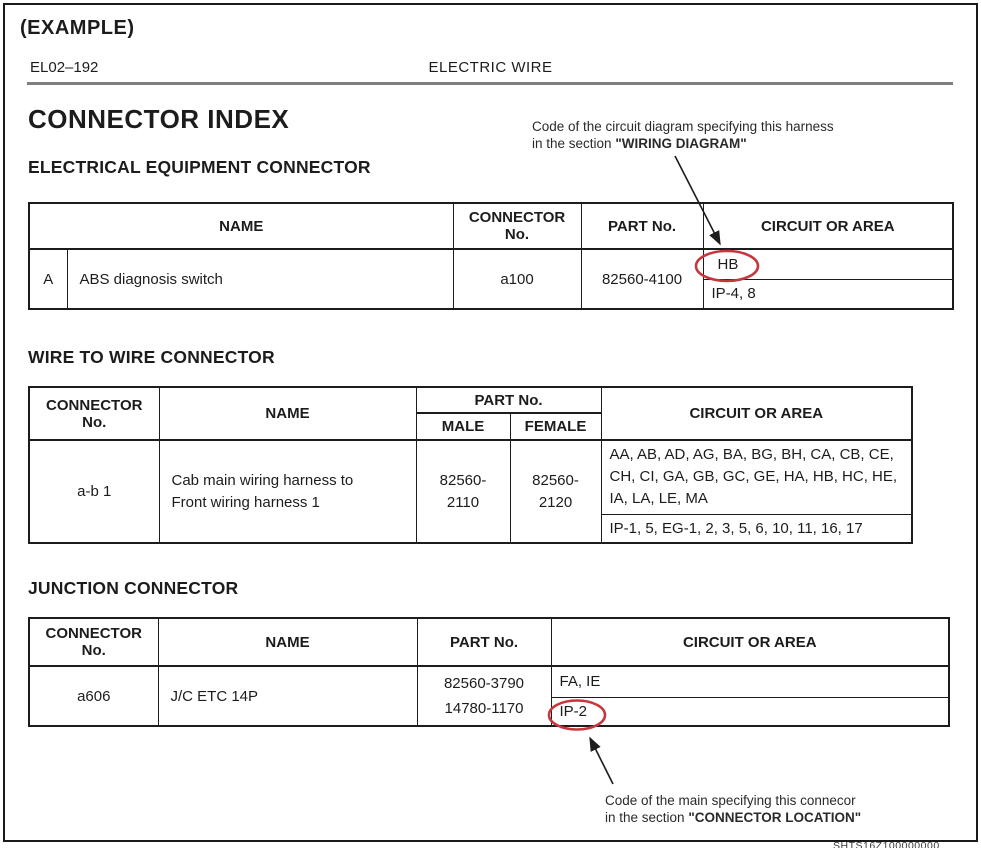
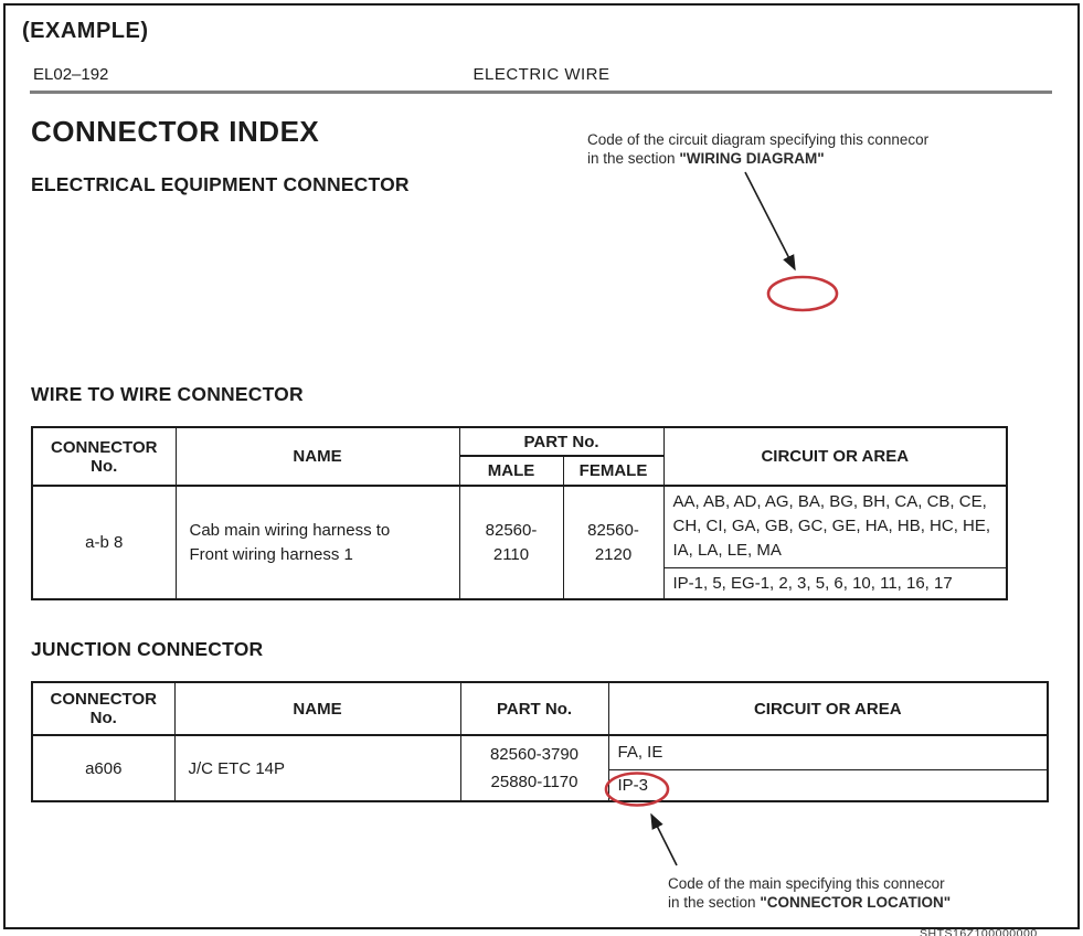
  (EXAMPLE)
  EL02–192
  ELECTRIC WIRE
  CONNECTOR INDEX
- Code of the circuit diagram specifying this harness
+ Code of the circuit diagram specifying this connecor
  in the section "WIRING DIAGRAM"
  ELECTRICAL EQUIPMENT CONNECTOR
- NAME	CONNECTOR No.	PART No.	CIRCUIT OR AREA
- A	ABS diagnosis switch	a100	82560-4100	HB
- IP-4, 8
  WIRE TO WIRE CONNECTOR
  CONNECTOR No.	NAME	PART No.	CIRCUIT OR AREA
  MALE	FEMALE
- a-b 1	Cab main wiring harness to Front wiring harness 1	82560- 2110	82560- 2120	AA, AB, AD, AG, BA, BG, BH, CA, CB, CE, CH, CI, GA, GB, GC, GE, HA, HB, HC, HE, IA, LA, LE, MA
+ a-b 8	Cab main wiring harness to Front wiring harness 1	82560- 2110	82560- 2120	AA, AB, AD, AG, BA, BG, BH, CA, CB, CE, CH, CI, GA, GB, GC, GE, HA, HB, HC, HE, IA, LA, LE, MA
  IP-1, 5, EG-1, 2, 3, 5, 6, 10, 11, 16, 17
  JUNCTION CONNECTOR
  CONNECTOR No.	NAME	PART No.	CIRCUIT OR AREA
- a606	J/C ETC 14P	82560-3790 14780-1170	FA, IE
+ a606	J/C ETC 14P	82560-3790 25880-1170	FA, IE
- IP-2
+ IP-3
  Code of the main specifying this connecor
  in the section "CONNECTOR LOCATION"
  SHTS16Z100000000
